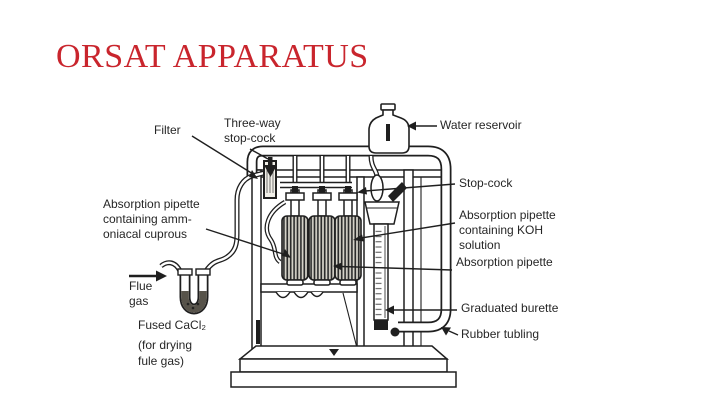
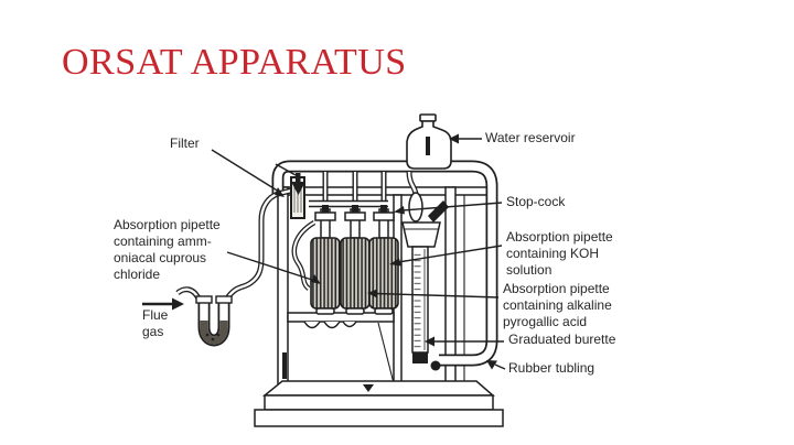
  ORSAT APPARATUS
  Filter
- Three-way
- stop-cock
  Water reservoir
  Stop-cock
  Absorption pipette
  containing amm-
  oniacal cuprous
+ chloride
  Flue
  gas
- Fused CaCl₂
- (for drying
- fule gas)
  Absorption pipette
  containing KOH
  solution
  Absorption pipette
+ containing alkaline
+ pyrogallic acid
  Graduated burette
  Rubber tubling
